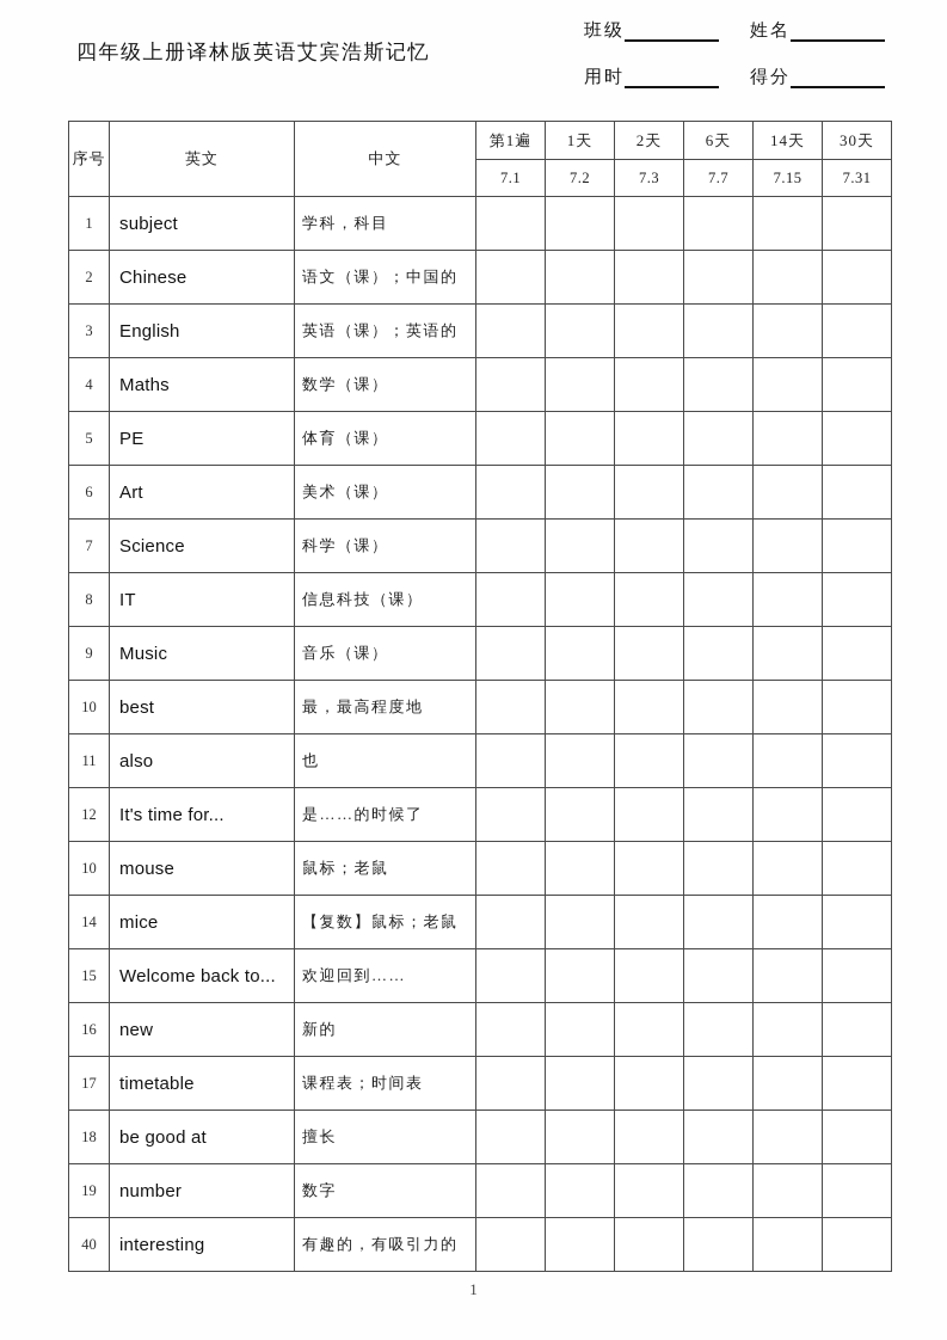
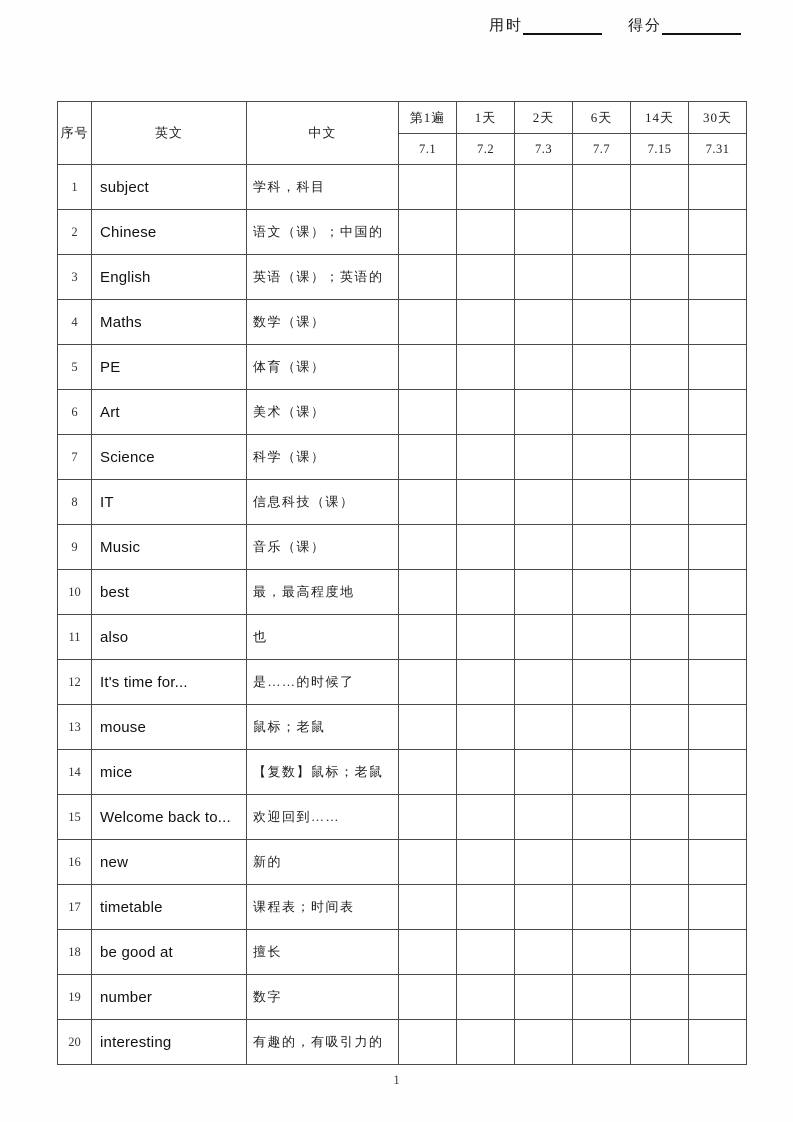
- 四年级上册译林版英语艾宾浩斯记忆
- 班级
- 姓名
  用时
  得分
  序号	英文	中文	第1遍	1天	2天	6天	14天	30天
  7.1	7.2	7.3	7.7	7.15	7.31
  1	subject	学科，科目
  2	Chinese	语文（课）；中国的
  3	English	英语（课）；英语的
  4	Maths	数学（课）
  5	PE	体育（课）
  6	Art	美术（课）
  7	Science	科学（课）
  8	IT	信息科技（课）
  9	Music	音乐（课）
  10	best	最，最高程度地
  11	also	也
  12	It's time for...	是……的时候了
- 10	mouse	鼠标；老鼠
+ 13	mouse	鼠标；老鼠
  14	mice	【复数】鼠标；老鼠
  15	Welcome back to...	欢迎回到……
  16	new	新的
  17	timetable	课程表；时间表
  18	be good at	擅长
  19	number	数字
- 40	interesting	有趣的，有吸引力的
+ 20	interesting	有趣的，有吸引力的
  1
